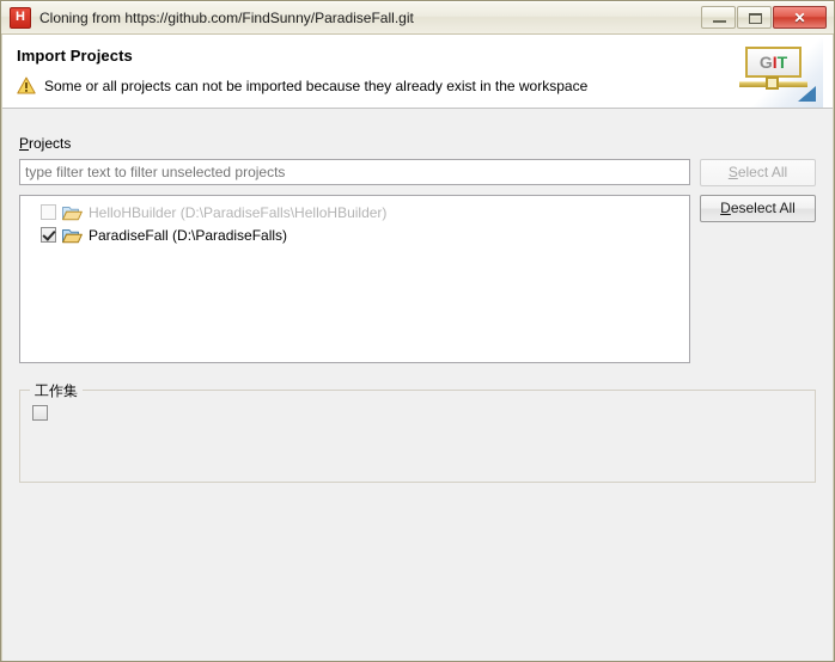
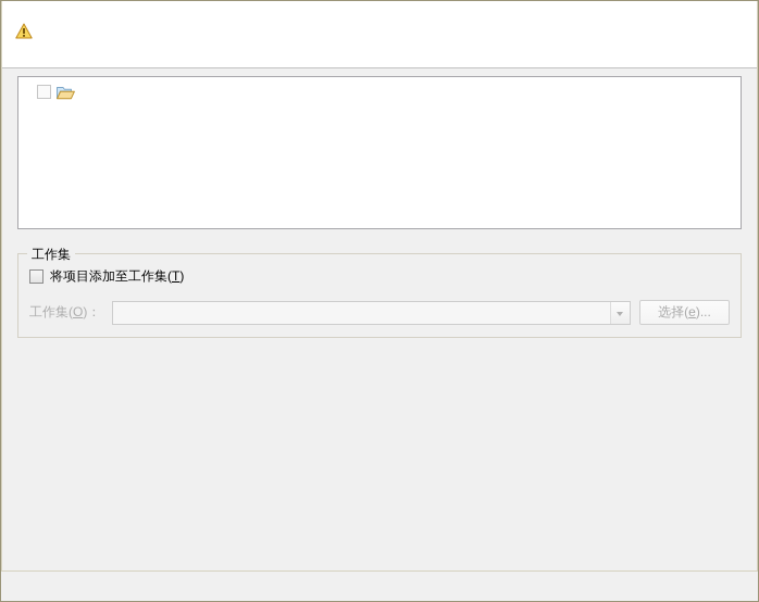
- H
- Cloning from https://github.com/FindSunny/ParadiseFall.git
- ✕
- Import Projects
- Some or all projects can not be imported because they already exist in the workspace
- GIT
- Projects
- type filter text to filter unselected projects
- Select All
- HelloHBuilder (D:\ParadiseFalls\HelloHBuilder)
- ParadiseFall (D:\ParadiseFalls)
- Deselect All
  工作集
+ 将项目添加至工作集(T)
+ 工作集(O)：
+ 选择(e)...
